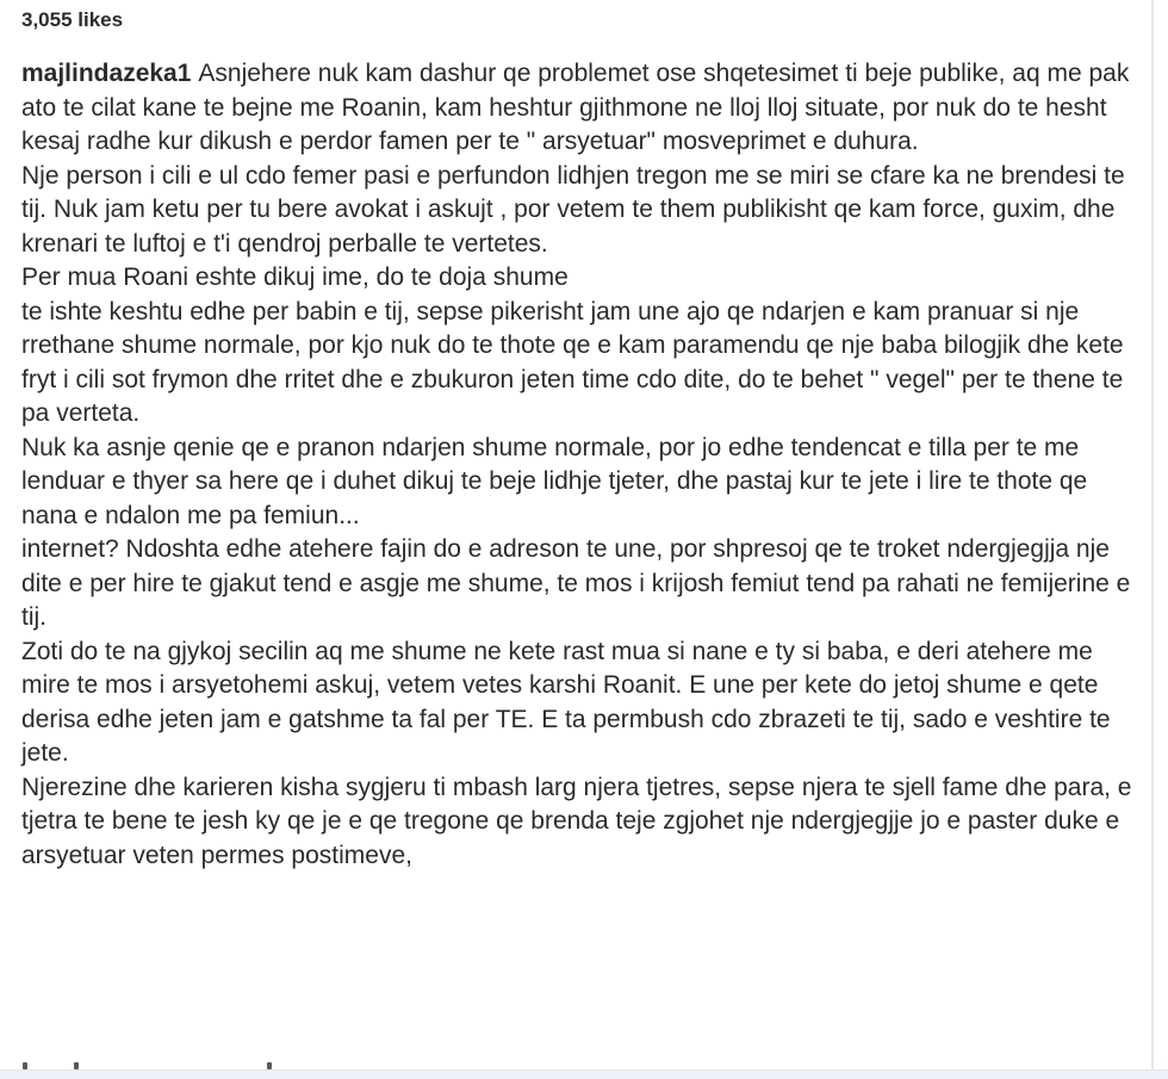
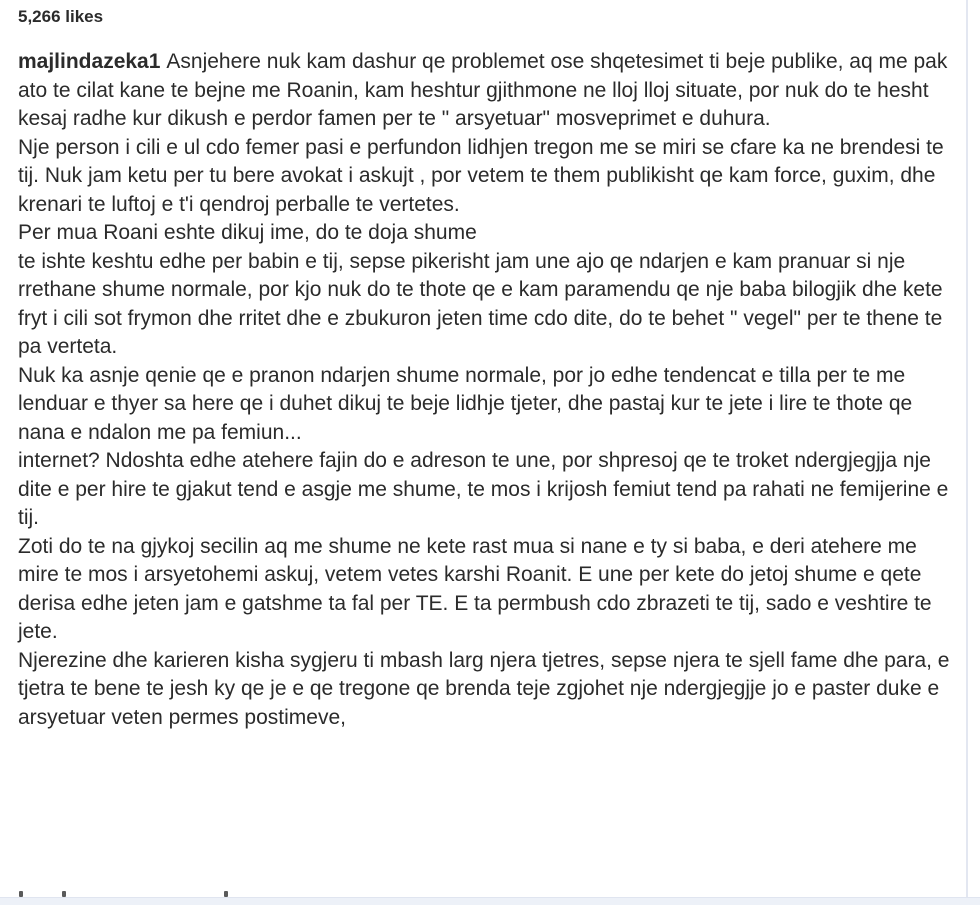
- 3,055 likes
+ 5,266 likes
  majlindazeka1 Asnjehere nuk kam dashur qe problemet ose shqetesimet ti beje publike, aq me pak ato te cilat kane te bejne me Roanin, kam heshtur gjithmone ne lloj lloj situate, por nuk do te hesht kesaj radhe kur dikush e perdor famen per te " arsyetuar" mosveprimet e duhura.
  Nje person i cili e ul cdo femer pasi e perfundon lidhjen tregon me se miri se cfare ka ne brendesi te tij. Nuk jam ketu per tu bere avokat i askujt , por vetem te them publikisht qe kam force, guxim, dhe krenari te luftoj e t'i qendroj perballe te vertetes.
  Per mua Roani eshte dikuj ime, do te doja shume
  te ishte keshtu edhe per babin e tij, sepse pikerisht jam une ajo qe ndarjen e kam pranuar si nje rrethane shume normale, por kjo nuk do te thote qe e kam paramendu qe nje baba bilogjik dhe kete fryt i cili sot frymon dhe rritet dhe e zbukuron jeten time cdo dite, do te behet " vegel" per te thene te pa verteta.
  Nuk ka asnje qenie qe e pranon ndarjen shume normale, por jo edhe tendencat e tilla per te me lenduar e thyer sa here qe i duhet dikuj te beje lidhje tjeter, dhe pastaj kur te jete i lire te thote qe nana e ndalon me pa femiun...
  internet? Ndoshta edhe atehere fajin do e adreson te une, por shpresoj qe te troket ndergjegjja nje dite e per hire te gjakut tend e asgje me shume, te mos i krijosh femiut tend pa rahati ne femijerine e tij.
  Zoti do te na gjykoj secilin aq me shume ne kete rast mua si nane e ty si baba, e deri atehere me mire te mos i arsyetohemi askuj, vetem vetes karshi Roanit. E une per kete do jetoj shume e qete derisa edhe jeten jam e gatshme ta fal per TE. E ta permbush cdo zbrazeti te tij, sado e veshtire te jete.
  Njerezine dhe karieren kisha sygjeru ti mbash larg njera tjetres, sepse njera te sjell fame dhe para, e tjetra te bene te jesh ky qe je e qe tregone qe brenda teje zgjohet nje ndergjegjje jo e paster duke e arsyetuar veten permes postimeve,
